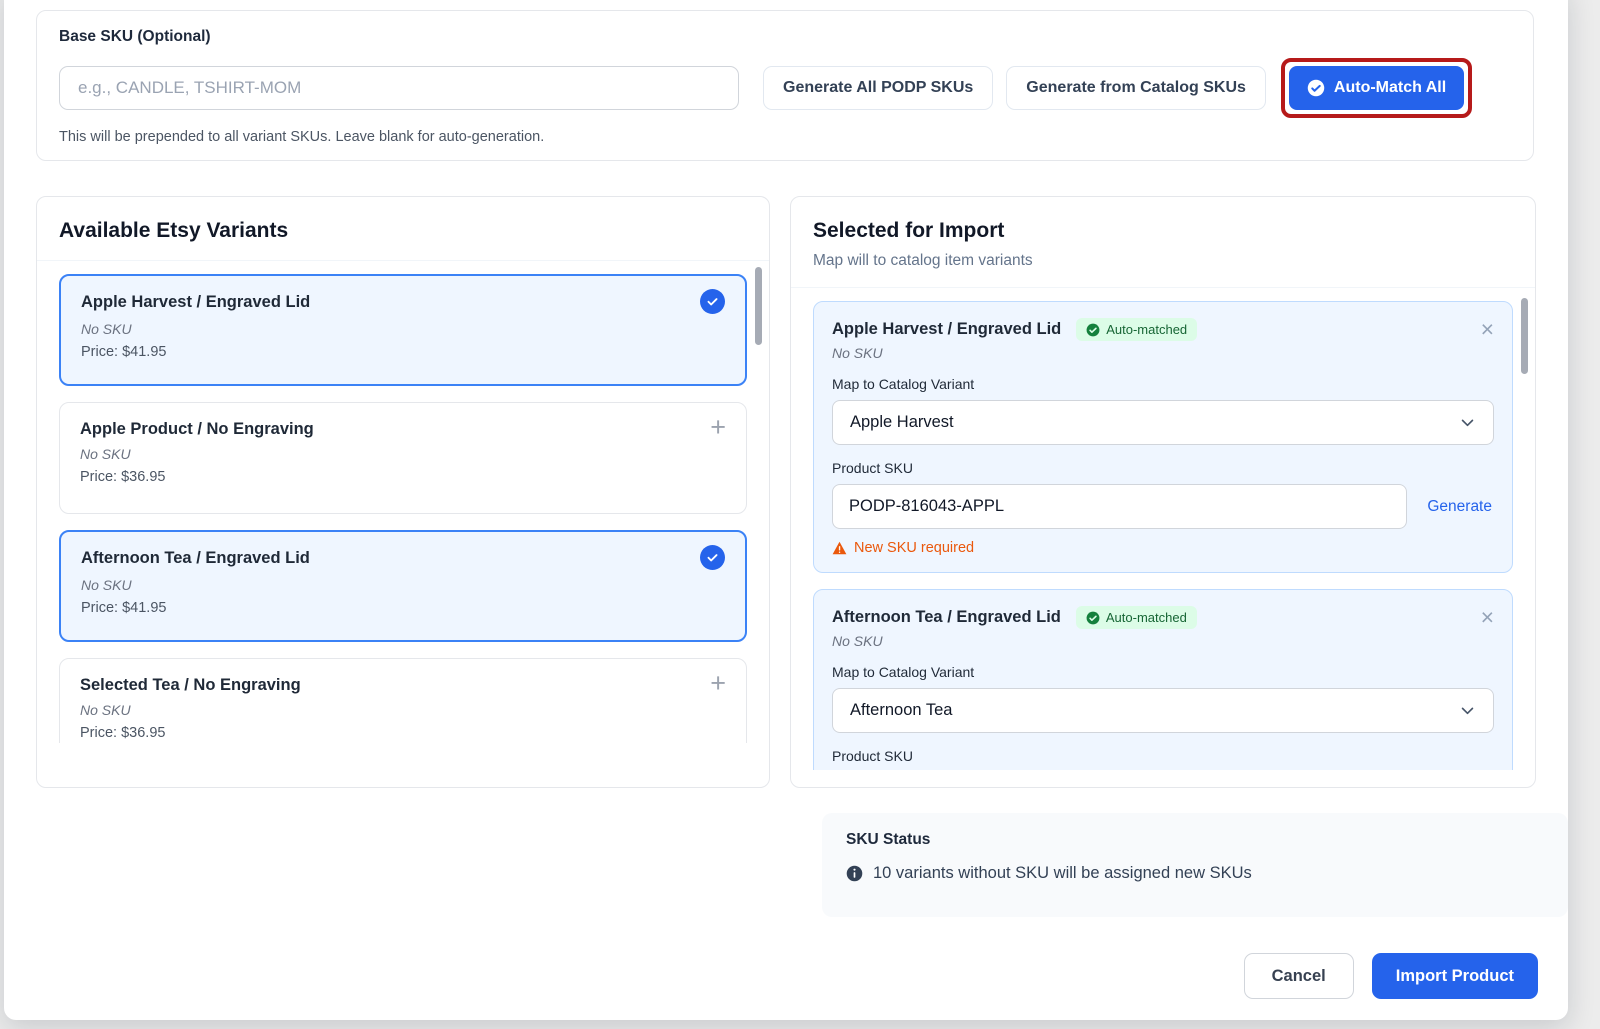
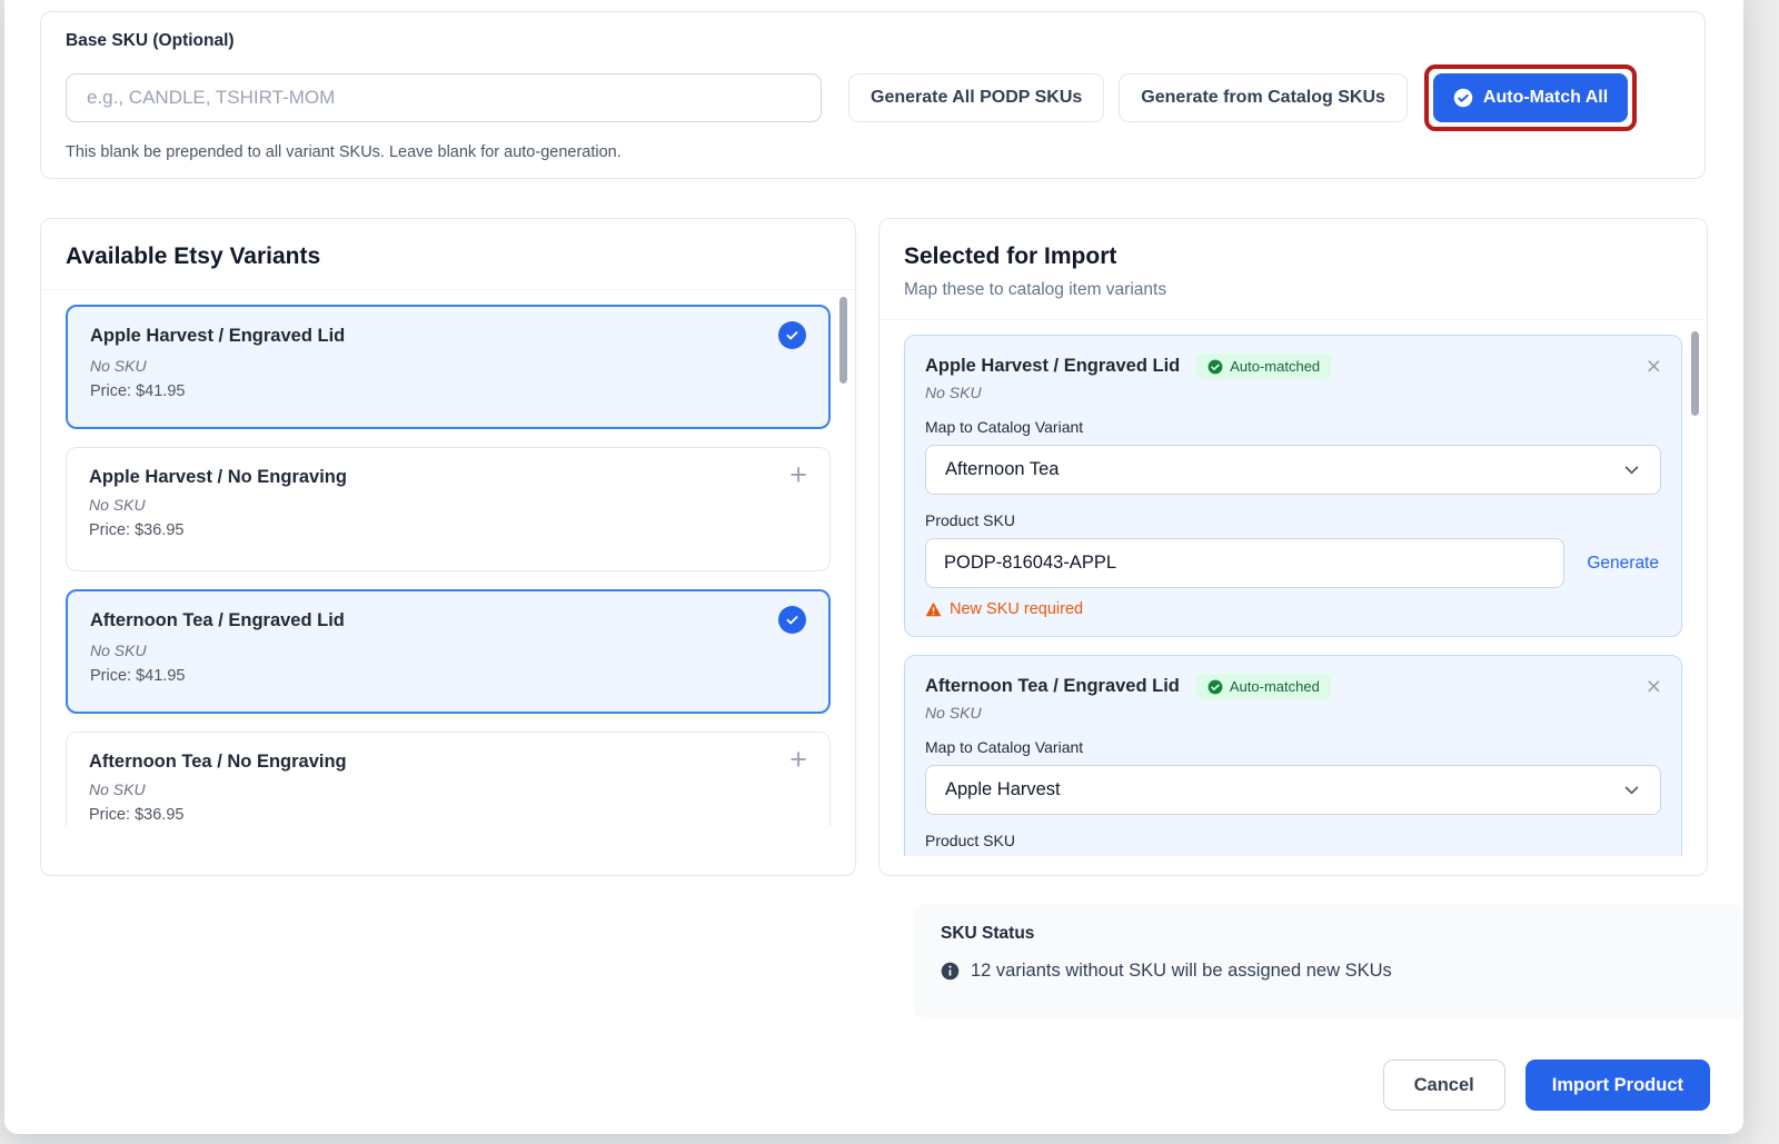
  Base SKU (Optional)
  e.g., CANDLE, TSHIRT-MOM
  Generate All PODP SKUs
  Generate from Catalog SKUs
  Auto-Match All
- This will be prepended to all variant SKUs. Leave blank for auto-generation.
+ This blank be prepended to all variant SKUs. Leave blank for auto-generation.
  Available Etsy Variants
  Apple Harvest / Engraved Lid
  No SKU
  Price: $41.95
- Apple Product / No Engraving
+ Apple Harvest / No Engraving
  +
  No SKU
  Price: $36.95
  Afternoon Tea / Engraved Lid
  No SKU
  Price: $41.95
- Selected Tea / No Engraving
+ Afternoon Tea / No Engraving
  +
  No SKU
  Price: $36.95
  Selected for Import
- Map will to catalog item variants
+ Map these to catalog item variants
  Apple Harvest / Engraved Lid
  Auto-matched
  ×
  No SKU
  Map to Catalog Variant
- Apple Harvest
+ Afternoon Tea
  Product SKU
  PODP-816043-APPL
  Generate
  New SKU required
  Afternoon Tea / Engraved Lid
  Auto-matched
  ×
  No SKU
  Map to Catalog Variant
- Afternoon Tea
+ Apple Harvest
  Product SKU
  SKU Status
- 10 variants without SKU will be assigned new SKUs
+ 12 variants without SKU will be assigned new SKUs
  Cancel
  Import Product
